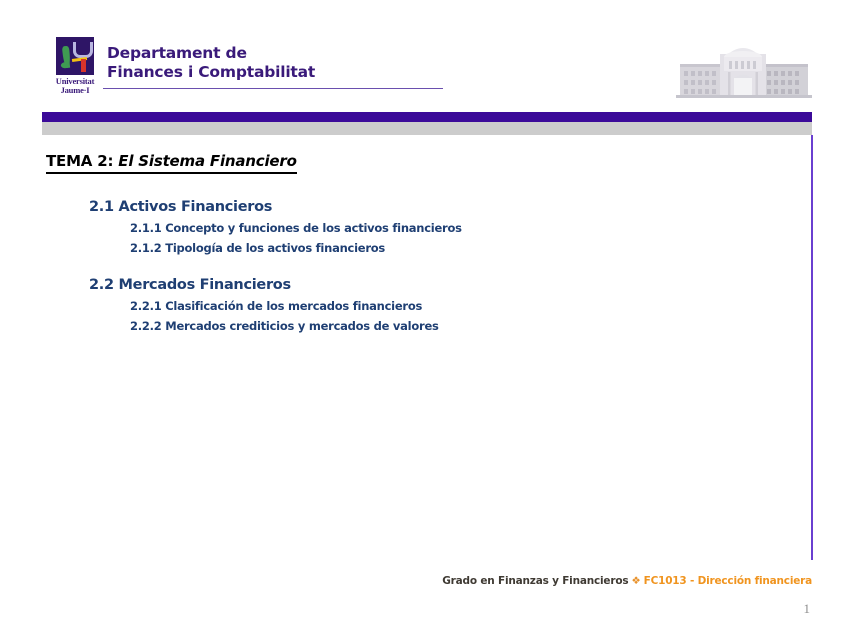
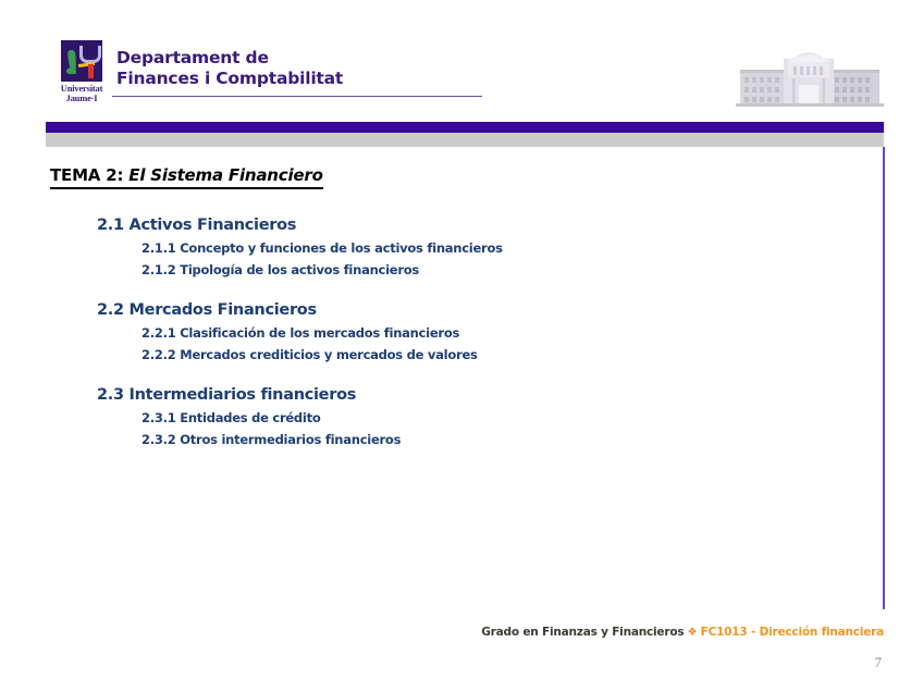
  Universitat
  Jaume·I
  Departament de
  Finances i Comptabilitat
  TEMA 2: El Sistema Financiero
  2.1 Activos Financieros
  2.1.1 Concepto y funciones de los activos financieros
  2.1.2 Tipología de los activos financieros
  2.2 Mercados Financieros
  2.2.1 Clasificación de los mercados financieros
  2.2.2 Mercados crediticios y mercados de valores
+ 2.3 Intermediarios financieros
+ 2.3.1 Entidades de crédito
+ 2.3.2 Otros intermediarios financieros
  Grado en Finanzas y Financieros ❖ FC1013 - Dirección financiera
- 1
+ 7
